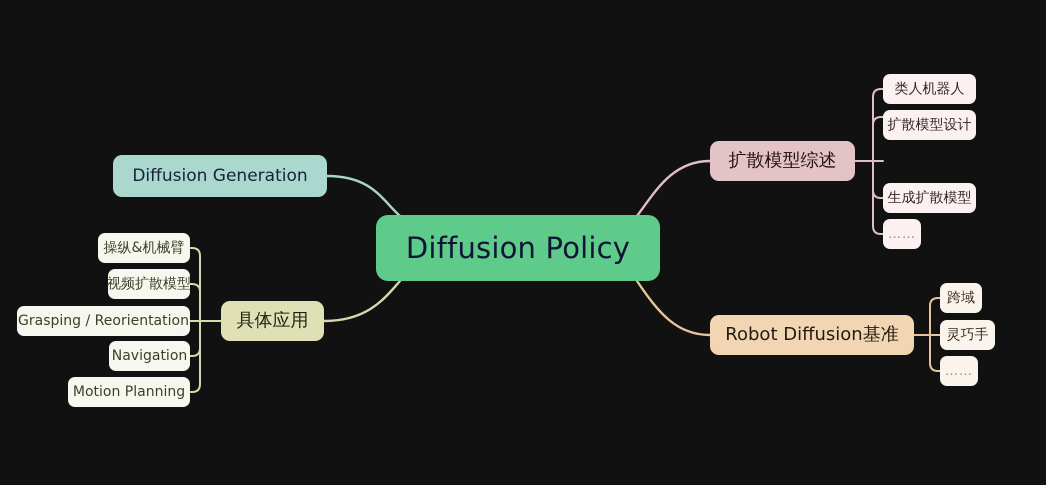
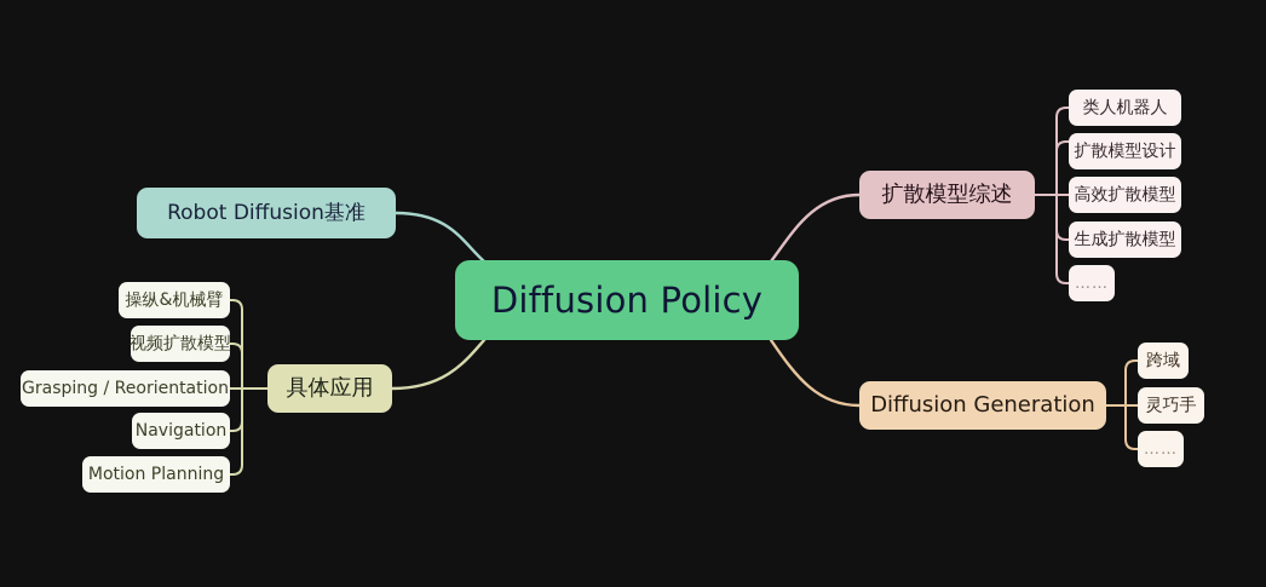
  Diffusion Policy
- Diffusion Generation
+ Robot Diffusion基准
  具体应用
  操纵&机械臂
  视频扩散模型
  Grasping / Reorientation
  Navigation
  Motion Planning
  扩散模型综述
  类人机器人
  扩散模型设计
+ 高效扩散模型
  生成扩散模型
  ……
- Robot Diffusion基准
+ Diffusion Generation
  跨域
  灵巧手
  ……
